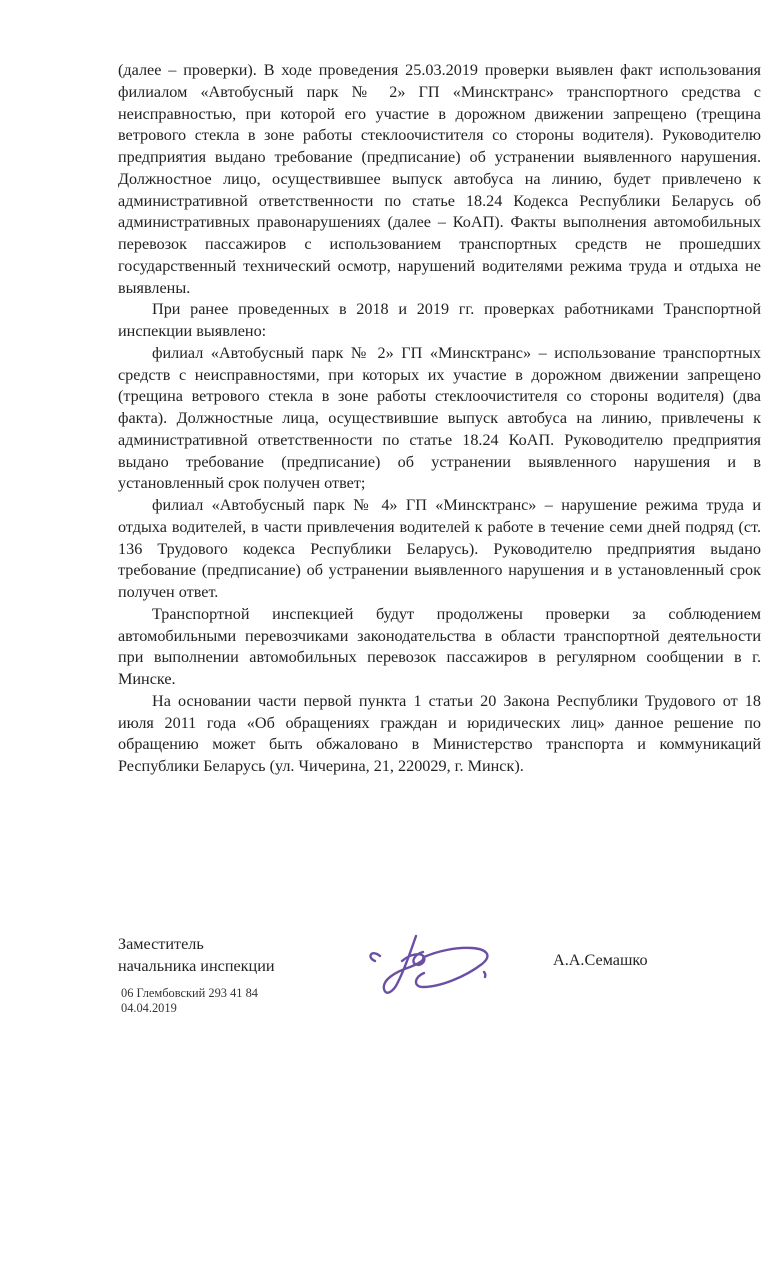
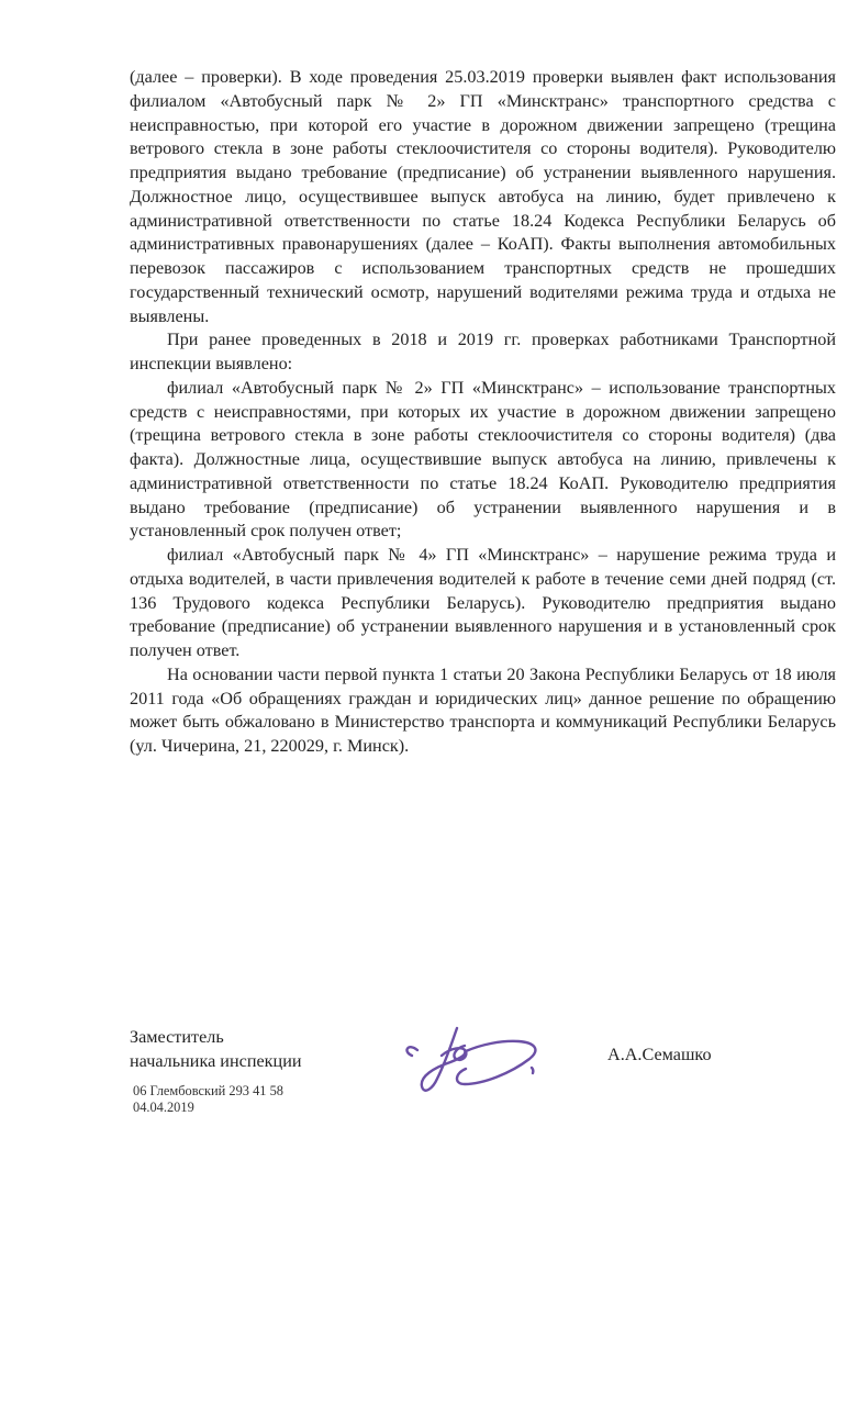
  (далее – проверки). В ходе проведения 25.03.2019 проверки выявлен факт использования филиалом «Автобусный парк № 2» ГП «Минсктранс» транспортного средства с неисправностью, при которой его участие в дорожном движении запрещено (трещина ветрового стекла в зоне работы стеклоочистителя со стороны водителя). Руководителю предприятия выдано требование (предписание) об устранении выявленного нарушения. Должностное лицо, осуществившее выпуск автобуса на линию, будет привлечено к административной ответственности по статье 18.24 Кодекса Республики Беларусь об административных правонарушениях (далее – КоАП). Факты выполнения автомобильных перевозок пассажиров с использованием транспортных средств не прошедших государственный технический осмотр, нарушений водителями режима труда и отдыха не выявлены.
  При ранее проведенных в 2018 и 2019 гг. проверках работниками Транспортной инспекции выявлено:
  филиал «Автобусный парк № 2» ГП «Минсктранс» – использование транспортных средств с неисправностями, при которых их участие в дорожном движении запрещено (трещина ветрового стекла в зоне работы стеклоочистителя со стороны водителя) (два факта). Должностные лица, осуществившие выпуск автобуса на линию, привлечены к административной ответственности по статье 18.24 КоАП. Руководителю предприятия выдано требование (предписание) об устранении выявленного нарушения и в установленный срок получен ответ;
  филиал «Автобусный парк № 4» ГП «Минсктранс» – нарушение режима труда и отдыха водителей, в части привлечения водителей к работе в течение семи дней подряд (ст. 136 Трудового кодекса Республики Беларусь). Руководителю предприятия выдано требование (предписание) об устранении выявленного нарушения и в установленный срок получен ответ.
- Транспортной инспекцией будут продолжены проверки за соблюдением автомобильными перевозчиками законодательства в области транспортной деятельности при выполнении автомобильных перевозок пассажиров в регулярном сообщении в г. Минске.
- На основании части первой пункта 1 статьи 20 Закона Республики Трудового от 18 июля 2011 года «Об обращениях граждан и юридических лиц» данное решение по обращению может быть обжаловано в Министерство транспорта и коммуникаций Республики Беларусь (ул. Чичерина, 21, 220029, г. Минск).
+ На основании части первой пункта 1 статьи 20 Закона Республики Беларусь от 18 июля 2011 года «Об обращениях граждан и юридических лиц» данное решение по обращению может быть обжаловано в Министерство транспорта и коммуникаций Республики Беларусь (ул. Чичерина, 21, 220029, г. Минск).
  Заместитель
  начальника инспекции
  А.А.Семашко
- 06 Глембовский 293 41 84
+ 06 Глембовский 293 41 58
  04.04.2019
